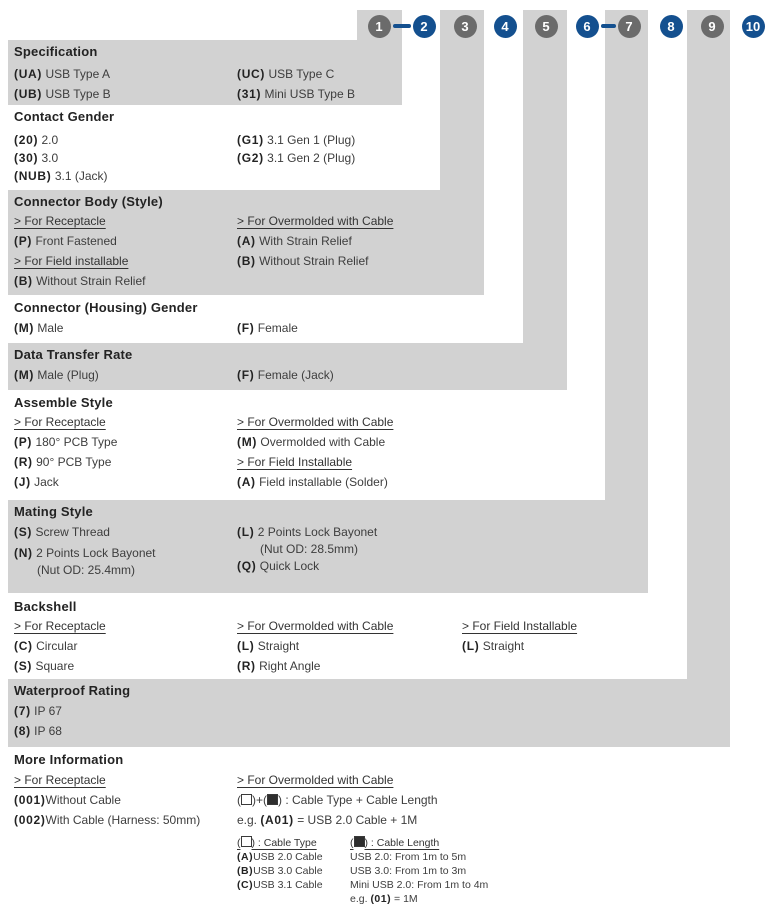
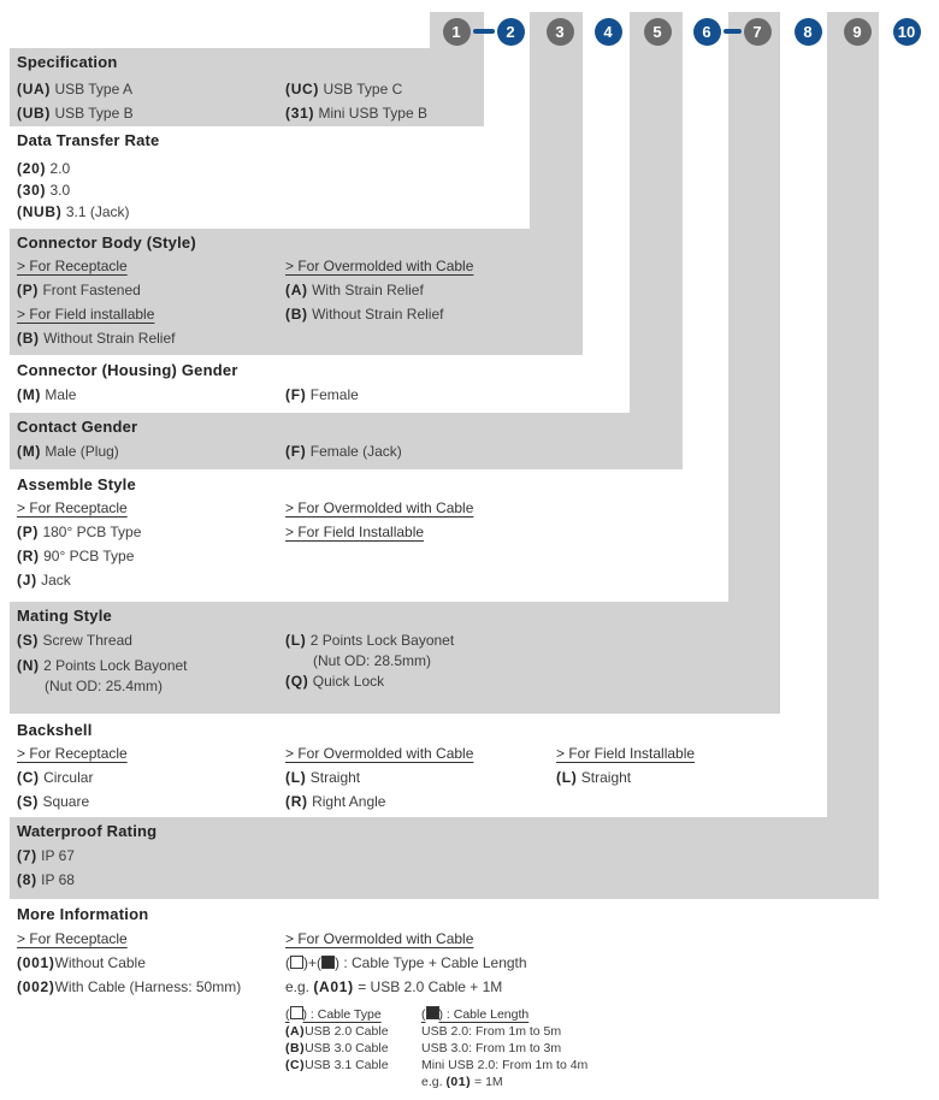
  1
  2
  3
  4
  5
  6
  7
  8
  9
  10
  Specification
  (UA) USB Type A
  (UB) USB Type B
  (UC) USB Type C
  (31) Mini USB Type B
- Contact Gender
+ Data Transfer Rate
  (20) 2.0
  (30) 3.0
  (NUB) 3.1 (Jack)
- (G1) 3.1 Gen 1 (Plug)
- (G2) 3.1 Gen 2 (Plug)
  Connector Body (Style)
  > For Receptacle
  (P) Front Fastened
  > For Field installable
  (B) Without Strain Relief
  > For Overmolded with Cable
  (A) With Strain Relief
  (B) Without Strain Relief
  Connector (Housing) Gender
  (M) Male
  (F) Female
- Data Transfer Rate
+ Contact Gender
  (M) Male (Plug)
  (F) Female (Jack)
  Assemble Style
  > For Receptacle
  (P) 180° PCB Type
  (R) 90° PCB Type
  (J) Jack
  > For Overmolded with Cable
- (M) Overmolded with Cable
  > For Field Installable
- (A) Field installable (Solder)
  Mating Style
  (S) Screw Thread
  (N) 2 Points Lock Bayonet
  (Nut OD: 25.4mm)
  (L) 2 Points Lock Bayonet
  (Nut OD: 28.5mm)
  (Q) Quick Lock
  Backshell
  > For Receptacle
  (C) Circular
  (S) Square
  > For Overmolded with Cable
  (L) Straight
  (R) Right Angle
  > For Field Installable
  (L) Straight
  Waterproof Rating
  (7) IP 67
  (8) IP 68
  More Information
  > For Receptacle
  (001)Without Cable
  (002)With Cable (Harness: 50mm)
  > For Overmolded with Cable
  ( )+( ) : Cable Type + Cable Length
  e.g. (A01) = USB 2.0 Cable + 1M
  ( ) : Cable Type
  (A)USB 2.0 Cable
  (B)USB 3.0 Cable
  (C)USB 3.1 Cable
  ( ) : Cable Length
  USB 2.0: From 1m to 5m
  USB 3.0: From 1m to 3m
  Mini USB 2.0: From 1m to 4m
  e.g. (01) = 1M
